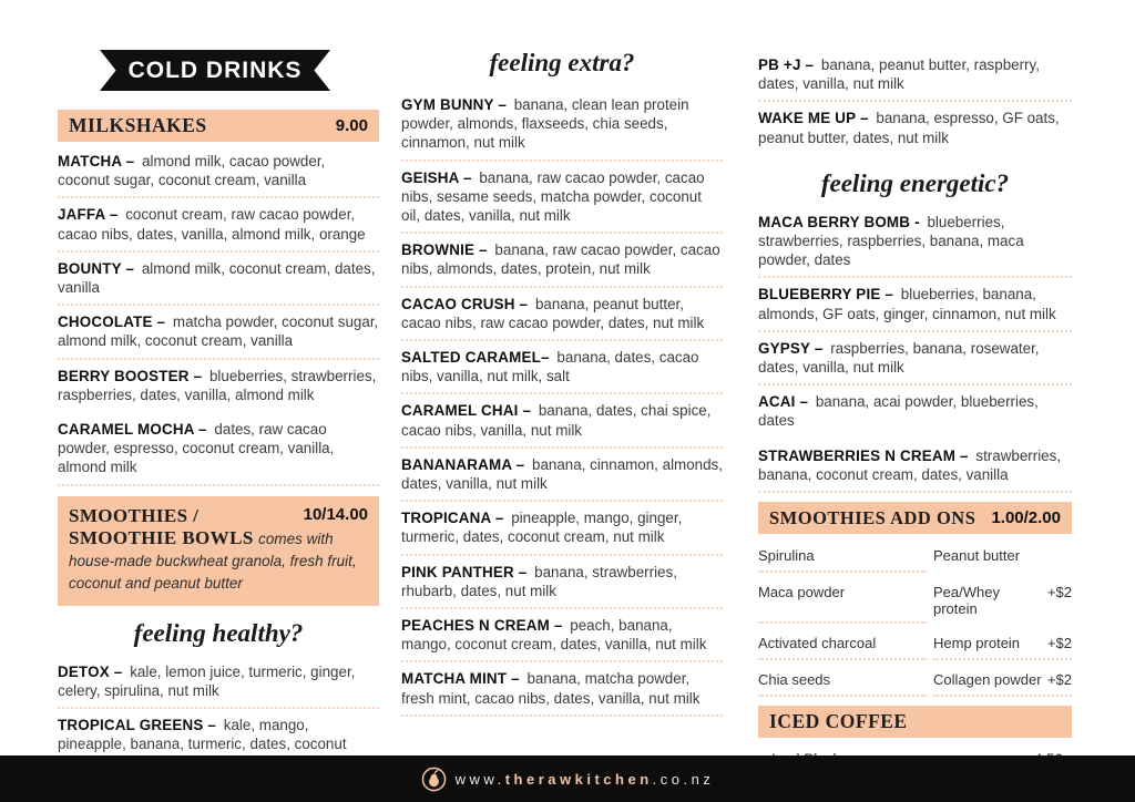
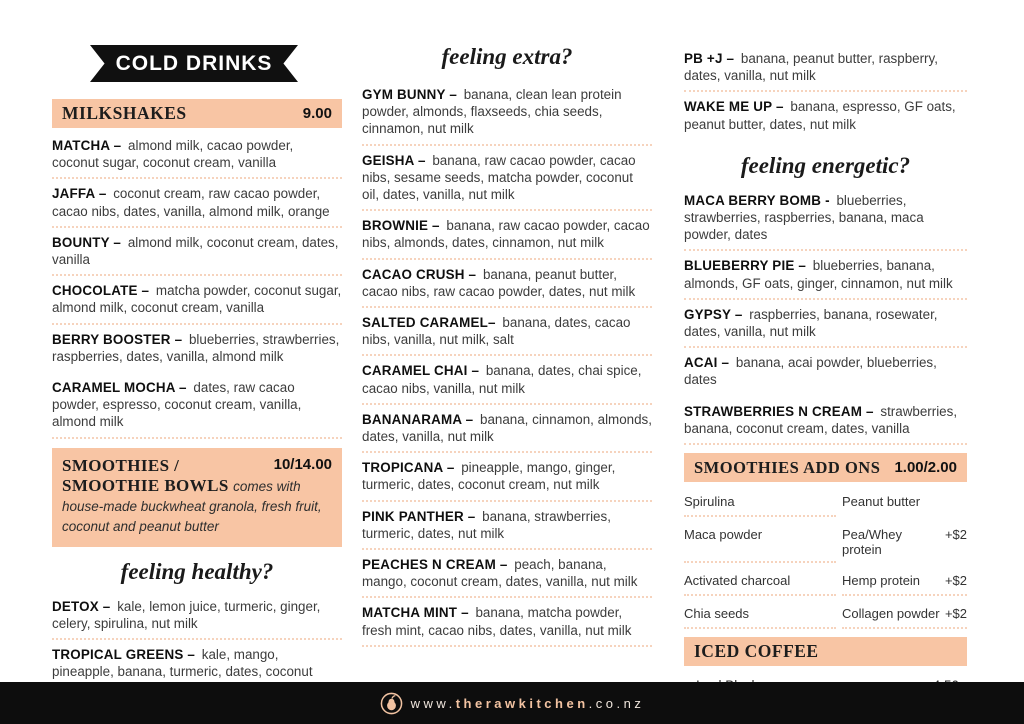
  COLD DRINKS
  MILKSHAKES
  9.00
  MATCHA – almond milk, cacao powder, coconut sugar, coconut cream, vanilla
  JAFFA – coconut cream, raw cacao powder, cacao nibs, dates, vanilla, almond milk, orange
  BOUNTY – almond milk, coconut cream, dates, vanilla
  CHOCOLATE – matcha powder, coconut sugar, almond milk, coconut cream, vanilla
  BERRY BOOSTER – blueberries, strawberries, raspberries, dates, vanilla, almond milk
  CARAMEL MOCHA – dates, raw cacao powder, espresso, coconut cream, vanilla, almond milk
  10/14.00
  SMOOTHIES /
  SMOOTHIE BOWLS comes with house-made buckwheat granola, fresh fruit, coconut and peanut butter
  feeling healthy?
  DETOX – kale, lemon juice, turmeric, ginger, celery, spirulina, nut milk
  TROPICAL GREENS – kale, mango, pineapple, banana, turmeric, dates, coconut
  feeling extra?
  GYM BUNNY – banana, clean lean protein powder, almonds, flaxseeds, chia seeds, cinnamon, nut milk
  GEISHA – banana, raw cacao powder, cacao nibs, sesame seeds, matcha powder, coconut oil, dates, vanilla, nut milk
- BROWNIE – banana, raw cacao powder, cacao nibs, almonds, dates, protein, nut milk
+ BROWNIE – banana, raw cacao powder, cacao nibs, almonds, dates, cinnamon, nut milk
  CACAO CRUSH – banana, peanut butter, cacao nibs, raw cacao powder, dates, nut milk
  SALTED CARAMEL– banana, dates, cacao nibs, vanilla, nut milk, salt
  CARAMEL CHAI – banana, dates, chai spice, cacao nibs, vanilla, nut milk
  BANANARAMA – banana, cinnamon, almonds, dates, vanilla, nut milk
  TROPICANA – pineapple, mango, ginger, turmeric, dates, coconut cream, nut milk
- PINK PANTHER – banana, strawberries, rhubarb, dates, nut milk
+ PINK PANTHER – banana, strawberries, turmeric, dates, nut milk
  PEACHES N CREAM – peach, banana, mango, coconut cream, dates, vanilla, nut milk
  MATCHA MINT – banana, matcha powder, fresh mint, cacao nibs, dates, vanilla, nut milk
  PB +J – banana, peanut butter, raspberry, dates, vanilla, nut milk
  WAKE ME UP – banana, espresso, GF oats, peanut butter, dates, nut milk
  feeling energetic?
  MACA BERRY BOMB - blueberries, strawberries, raspberries, banana, maca powder, dates
  BLUEBERRY PIE – blueberries, banana, almonds, GF oats, ginger, cinnamon, nut milk
  GYPSY – raspberries, banana, rosewater, dates, vanilla, nut milk
  ACAI – banana, acai powder, blueberries, dates
  STRAWBERRIES N CREAM – strawberries, banana, coconut cream, dates, vanilla
  SMOOTHIES ADD ONS
  1.00/2.00
  Spirulina
  Peanut butter
  Maca powder
  Pea/Whey protein
  +$2
  Activated charcoal
  Hemp protein
  +$2
  Chia seeds
  Collagen powder
  +$2
  ICED COFFEE
  www.therawkitchen.co.nz
